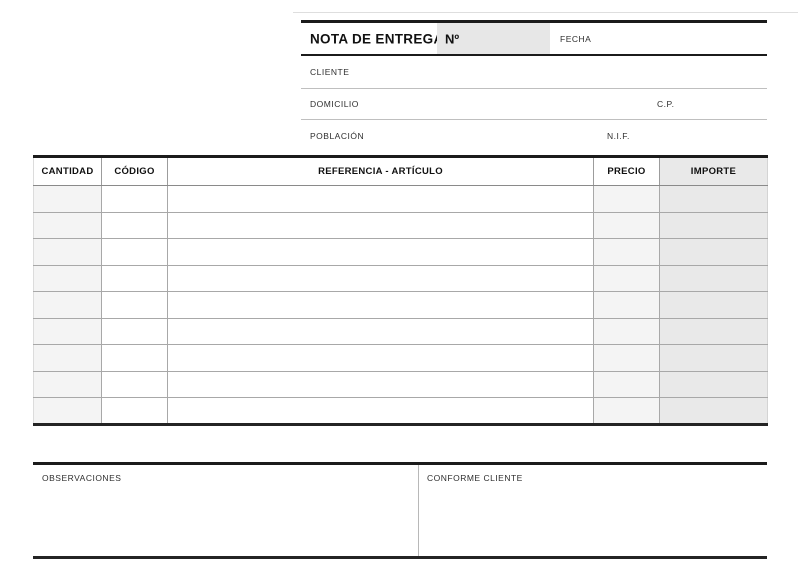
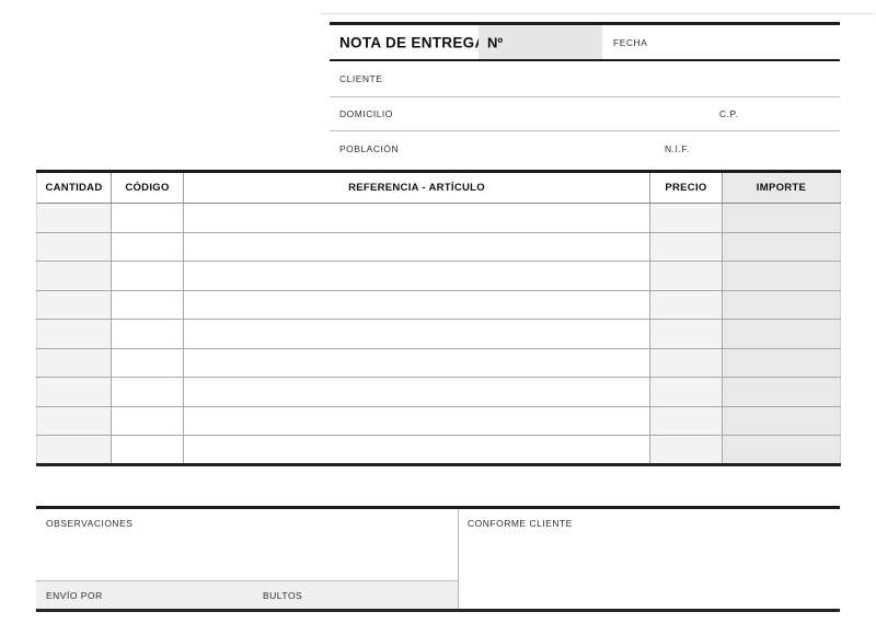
  NOTA DE ENTREG
  Nº
  FECHA
  CLIENTE
  DOMICILIO
  C.P.
  POBLACIÓN
  N.I.F.
  CANTIDAD	CÓDIGO	REFERENCIA - ARTÍCULO	PRECIO	IMPORTE
  OBSERVACIONES
  CONFORME CLIENTE
+ ENVÍO POR
+ BULTOS
